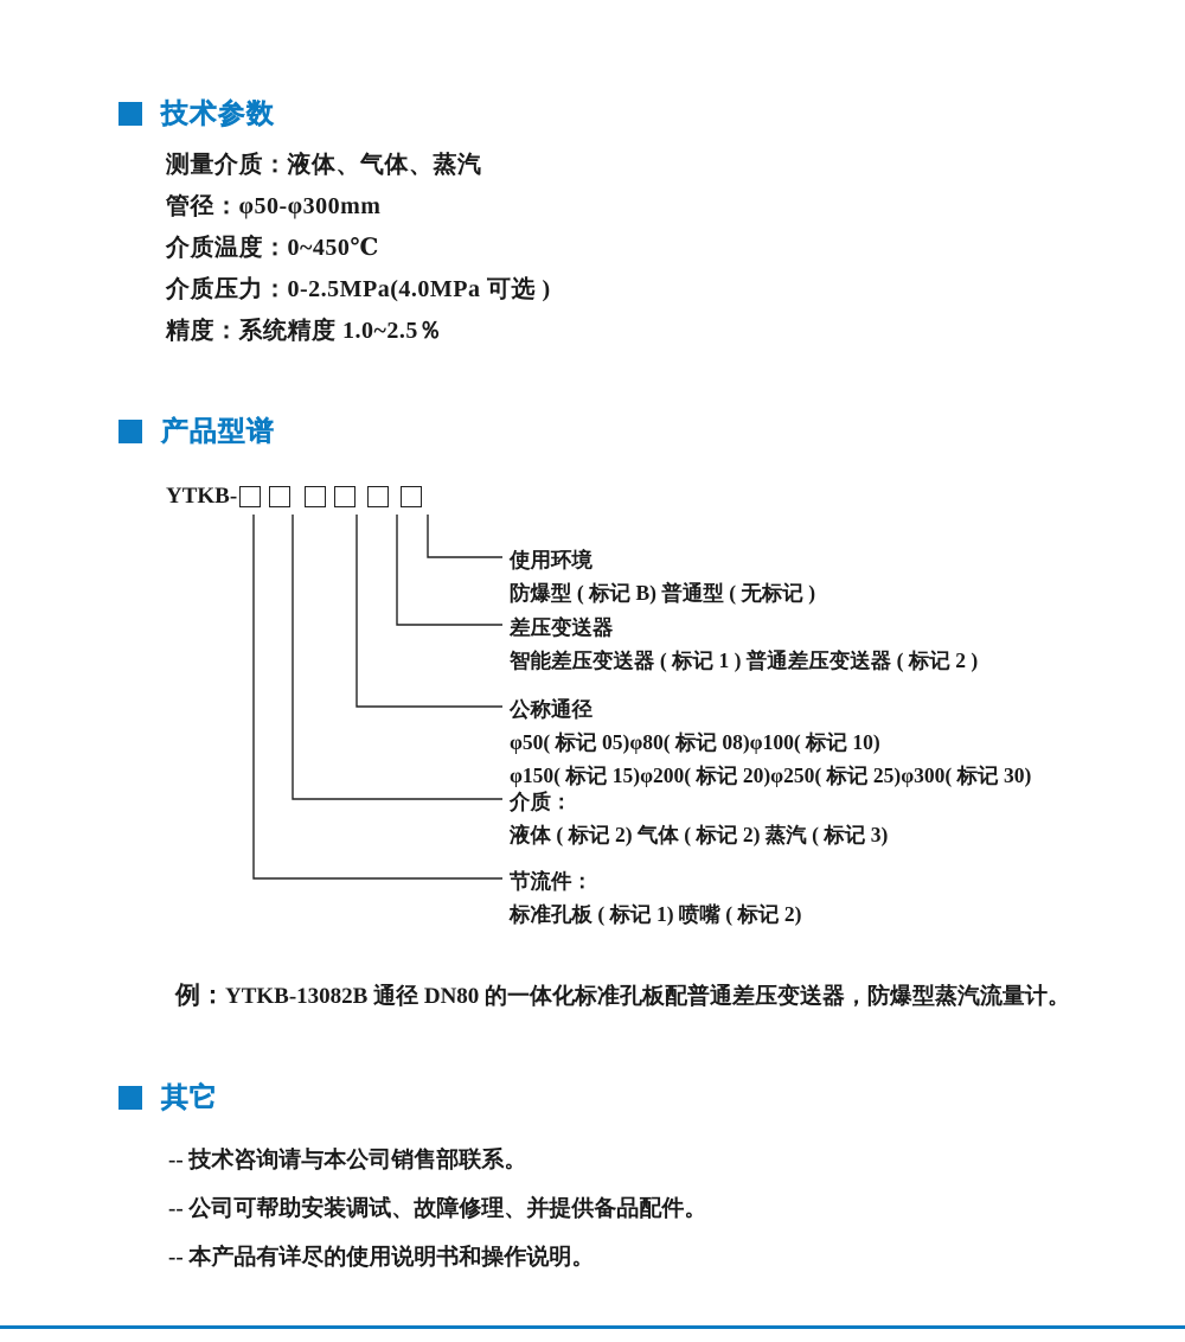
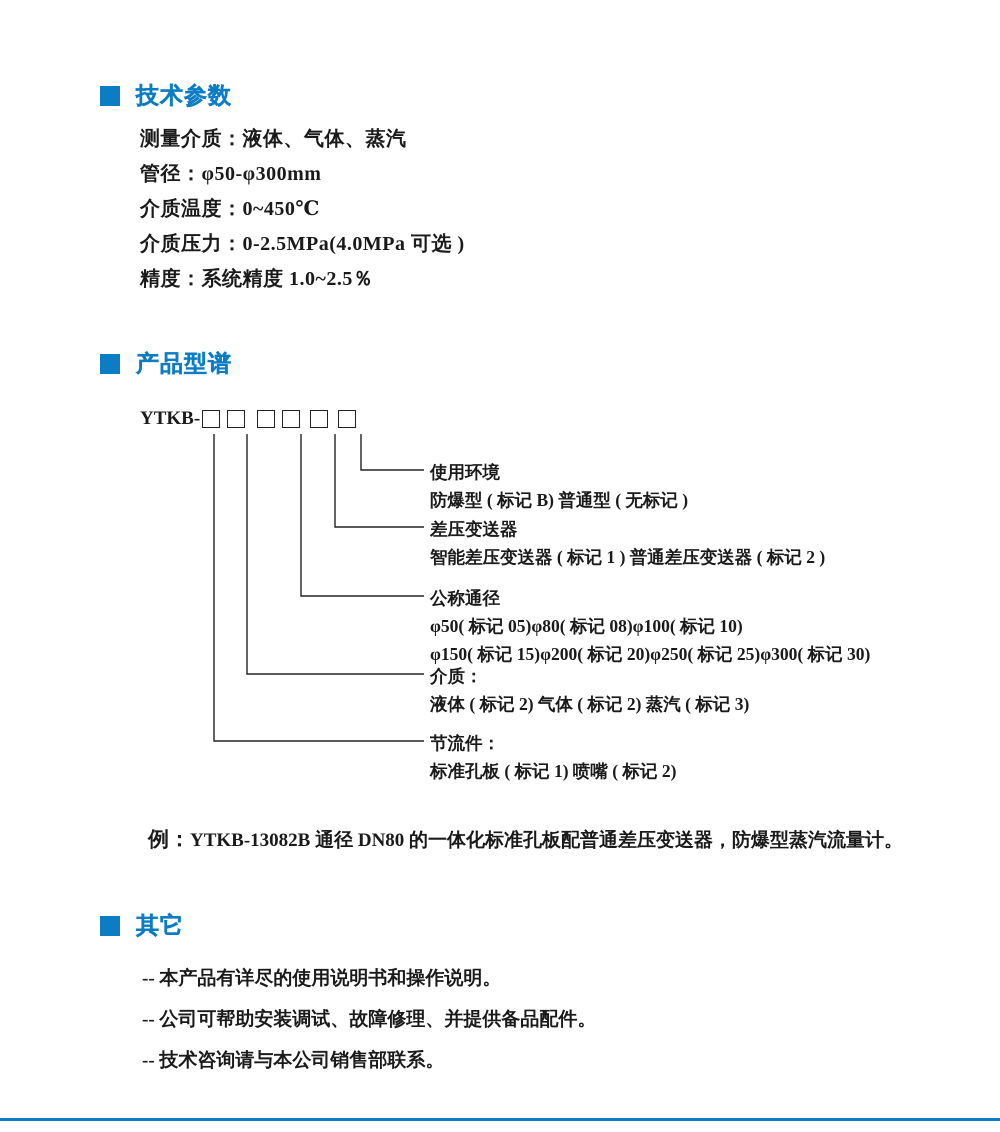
  技术参数
  测量介质：液体、气体、蒸汽
  管径：φ50-φ300mm
  介质温度：0~450℃
  介质压力：0-2.5MPa(4.0MPa 可选 )
  精度：系统精度 1.0~2.5％
  产品型谱
  YTKB-
  使用环境
  防爆型 ( 标记 B) 普通型 ( 无标记 )
  差压变送器
  智能差压变送器 ( 标记 1 ) 普通差压变送器 ( 标记 2 )
  公称通径
  φ50( 标记 05)φ80( 标记 08)φ100( 标记 10)
  φ150( 标记 15)φ200( 标记 20)φ250( 标记 25)φ300( 标记 30)
  介质：
  液体 ( 标记 2) 气体 ( 标记 2) 蒸汽 ( 标记 3)
  节流件：
  标准孔板 ( 标记 1) 喷嘴 ( 标记 2)
  例：YTKB-13082B 通径 DN80 的一体化标准孔板配普通差压变送器，防爆型蒸汽流量计。
  其它
- -- 技术咨询请与本公司销售部联系。
+ -- 本产品有详尽的使用说明书和操作说明。
  -- 公司可帮助安装调试、故障修理、并提供备品配件。
- -- 本产品有详尽的使用说明书和操作说明。
+ -- 技术咨询请与本公司销售部联系。
